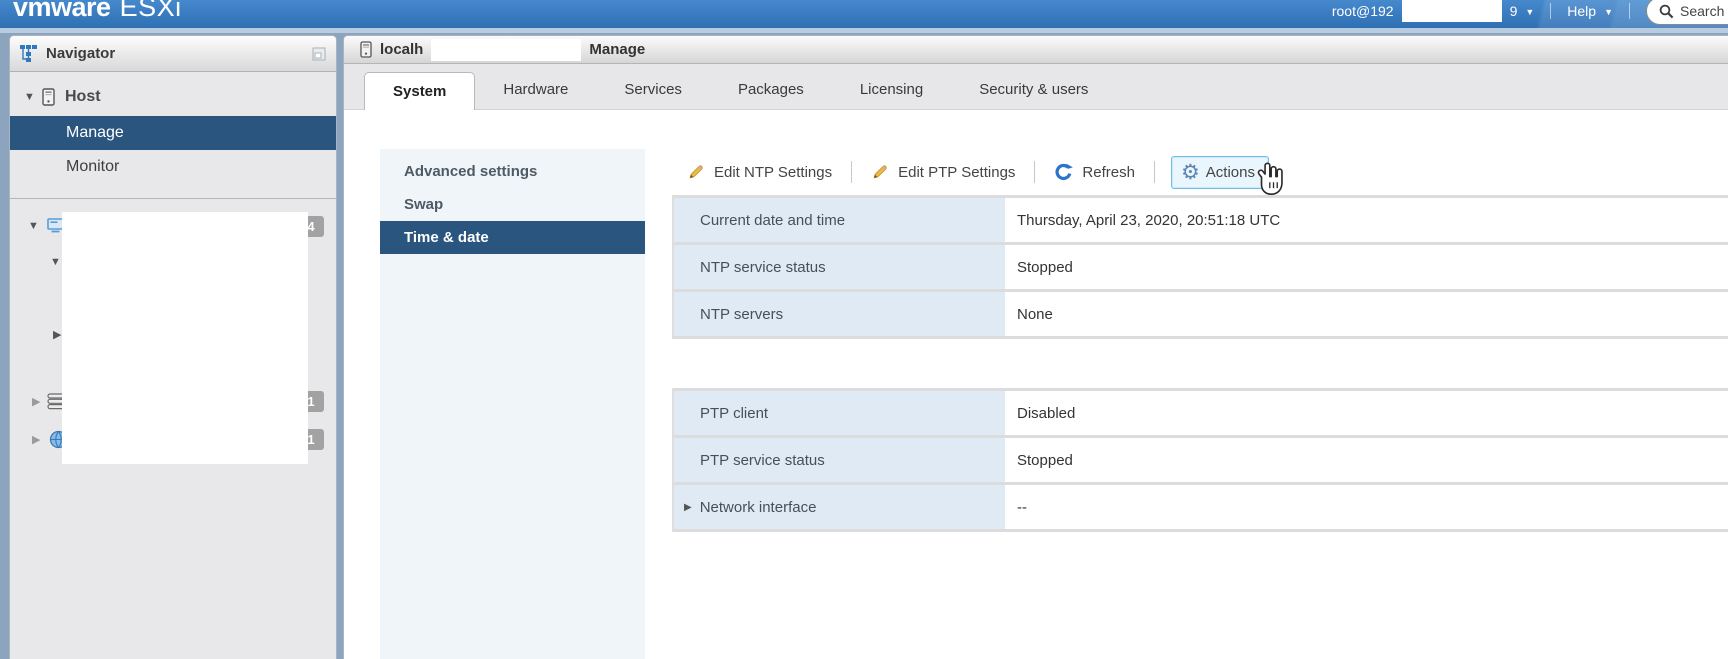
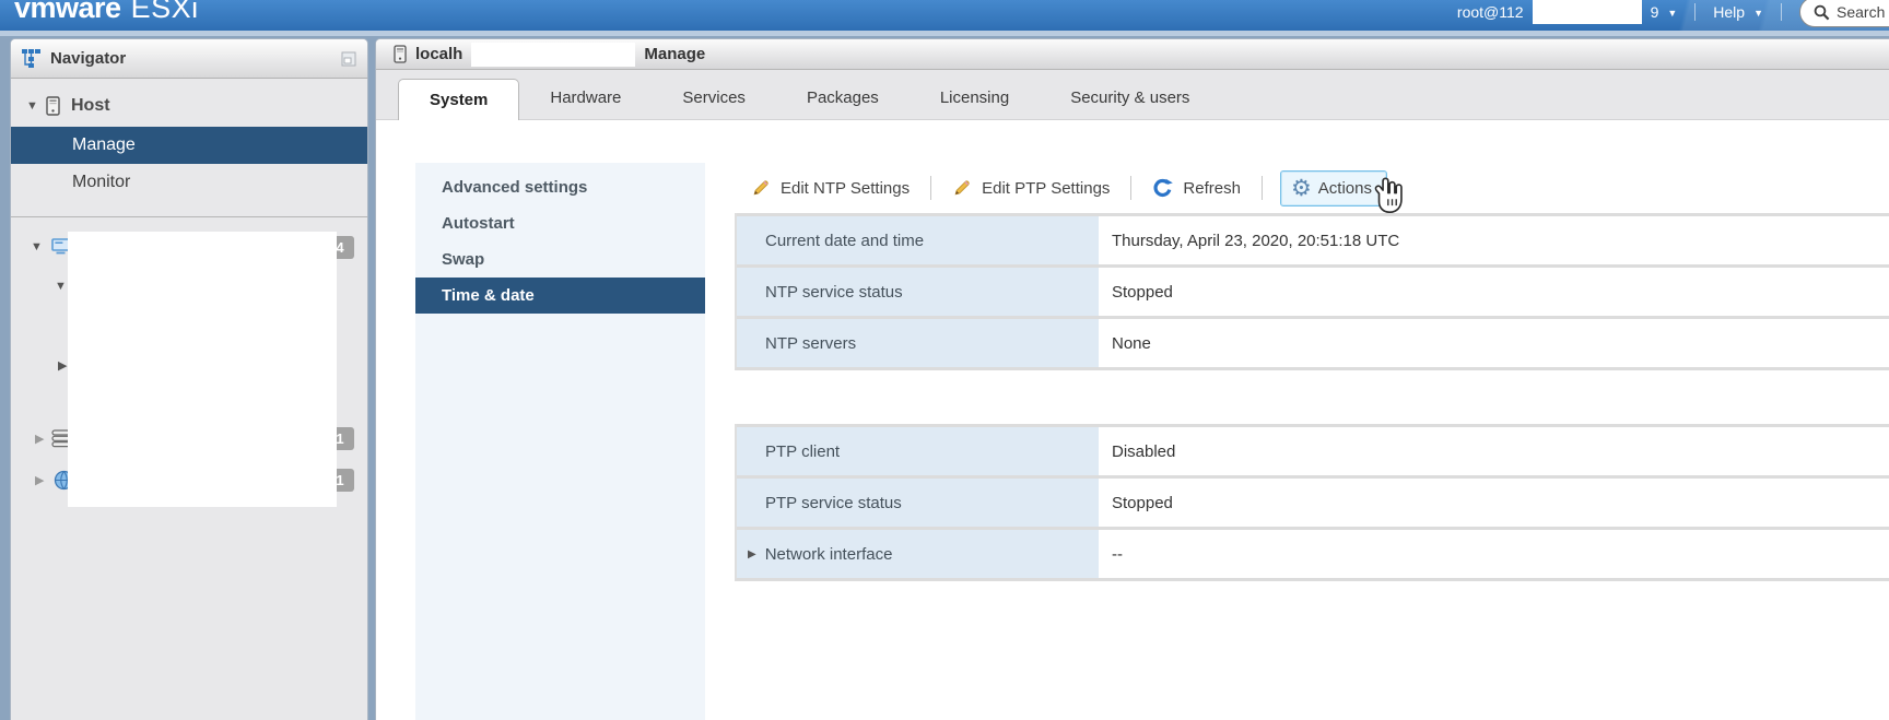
  vmware ESXi
- root@192
+ root@112
  9
  ▼
  Help
  ▼
  Search
  Navigator
  ▼
  Host
  Manage
  Monitor
  ▼
  4
  ▼
  ▶
  ▶
  1
  ▶
  1
  localh
  Manage
  System
  Hardware
  Services
  Packages
  Licensing
  Security & users
  Advanced settings
+ Autostart
  Swap
  Time & date
  Edit NTP Settings
  Edit PTP Settings
  Refresh
  ⚙
  Actions
  Current date and time
  Thursday, April 23, 2020, 20:51:18 UTC
  NTP service status
  Stopped
  NTP servers
  None
  PTP client
  Disabled
  PTP service status
  Stopped
  ▶
  Network interface
  --
